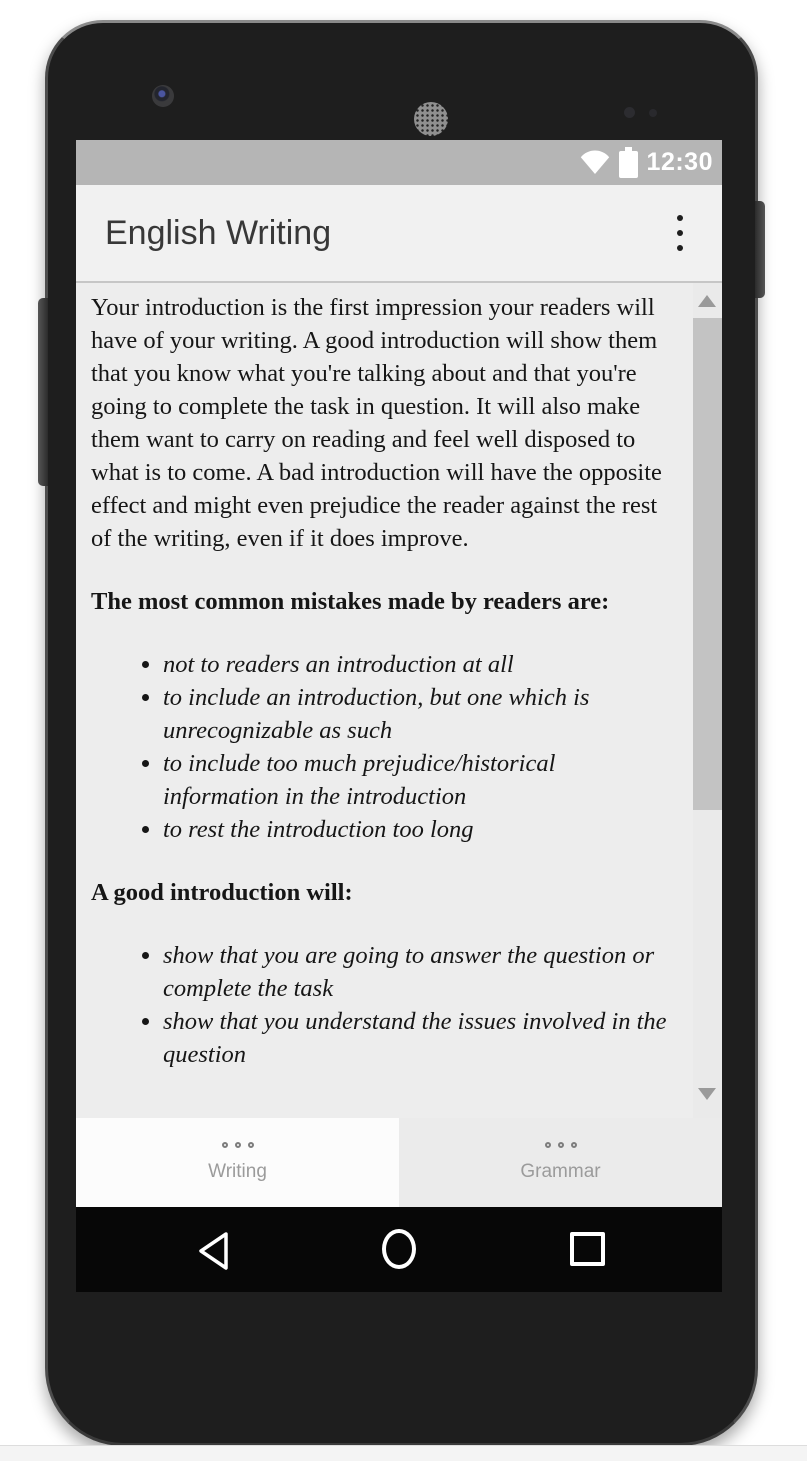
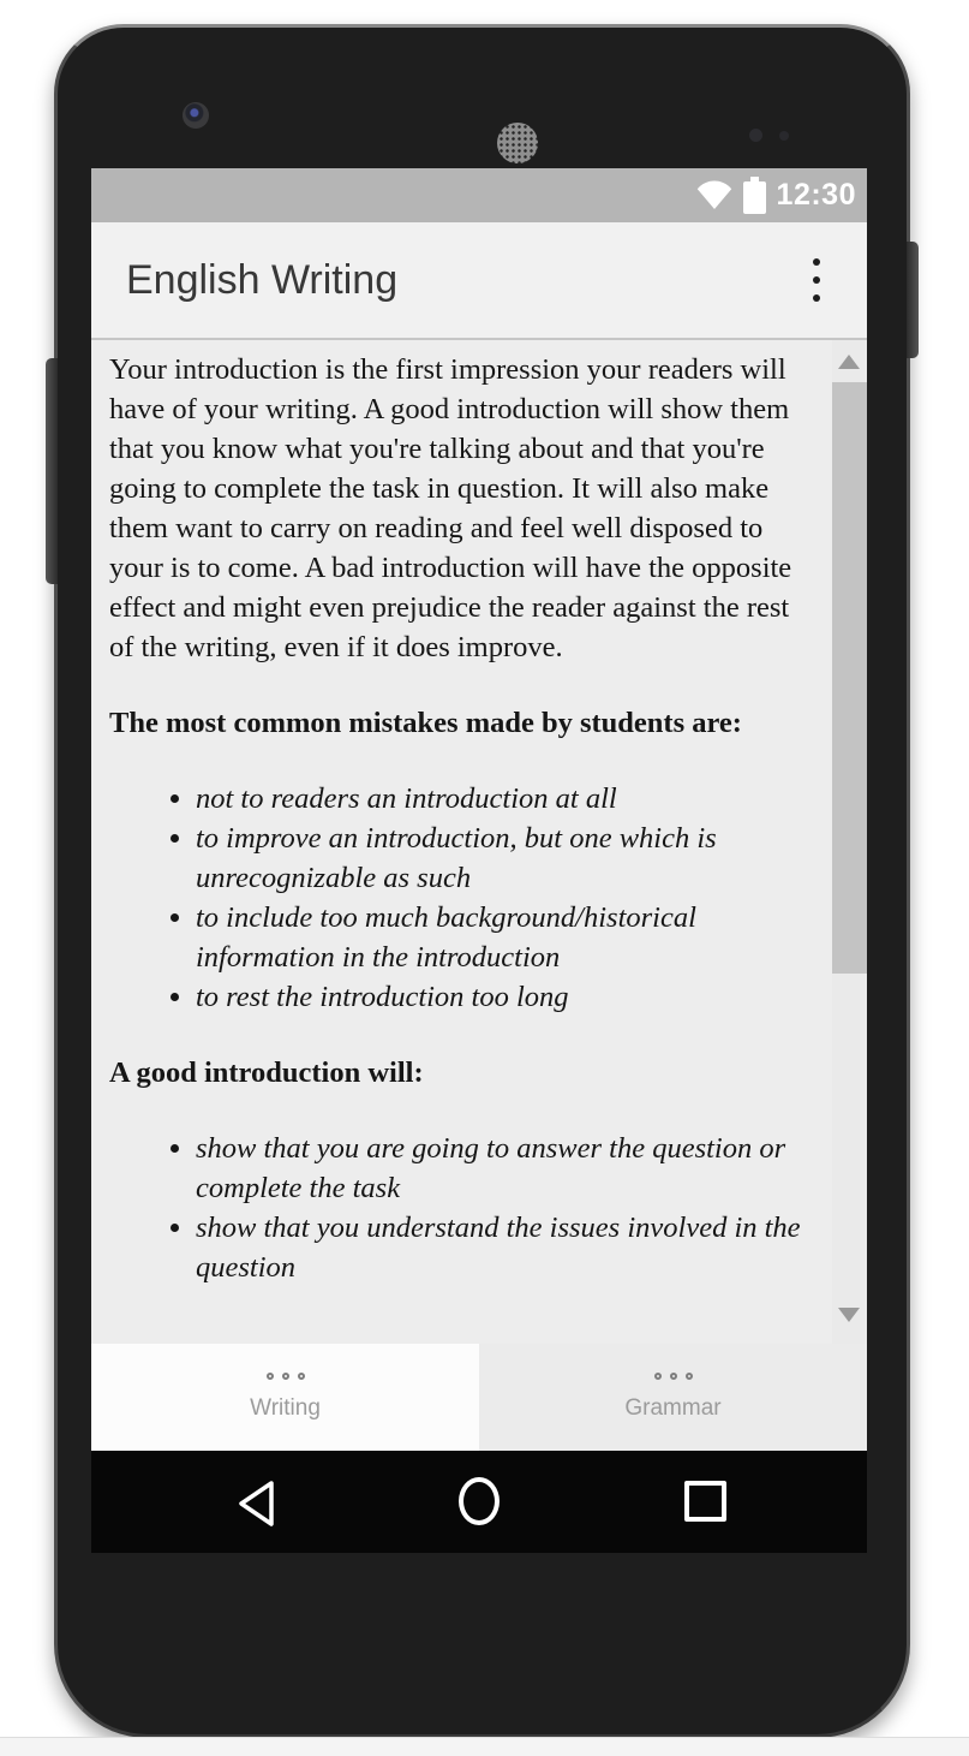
  12:30
  English Writing
- Your introduction is the first impression your readers will have of your writing. A good introduction will show them that you know what you're talking about and that you're going to complete the task in question. It will also make them want to carry on reading and feel well disposed to what is to come. A bad introduction will have the opposite effect and might even prejudice the reader against the rest of the writing, even if it does improve.
+ Your introduction is the first impression your readers will have of your writing. A good introduction will show them that you know what you're talking about and that you're going to complete the task in question. It will also make them want to carry on reading and feel well disposed to your is to come. A bad introduction will have the opposite effect and might even prejudice the reader against the rest of the writing, even if it does improve.
- The most common mistakes made by readers are:
+ The most common mistakes made by students are:
  not to readers an introduction at all
- to include an introduction, but one which is unrecognizable as such
+ to improve an introduction, but one which is unrecognizable as such
- to include too much prejudice/historical information in the introduction
+ to include too much background/historical information in the introduction
  to rest the introduction too long
  A good introduction will:
  show that you are going to answer the question or complete the task
  show that you understand the issues involved in the question
  Writing
  Grammar
